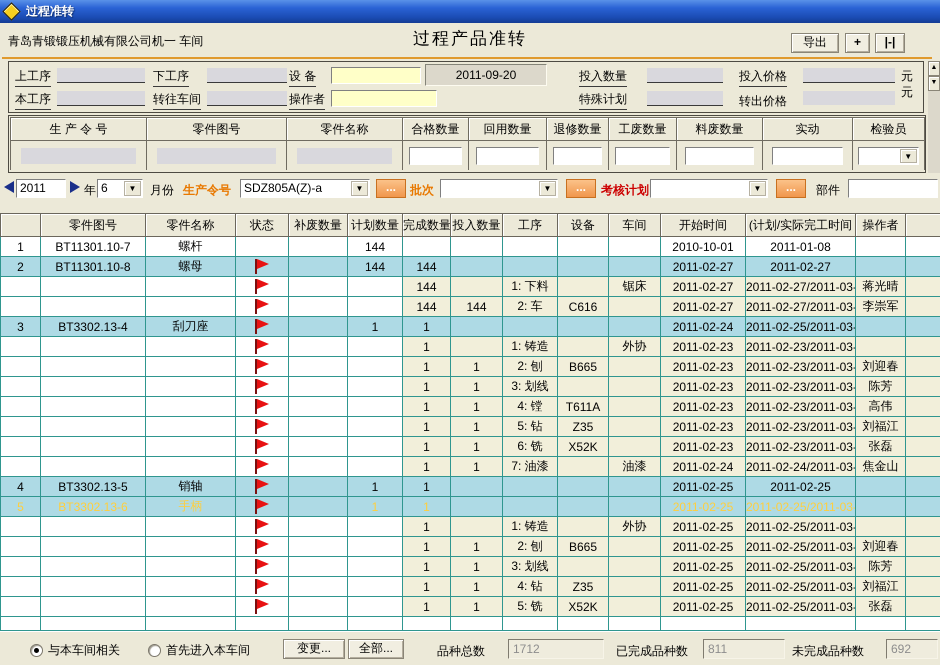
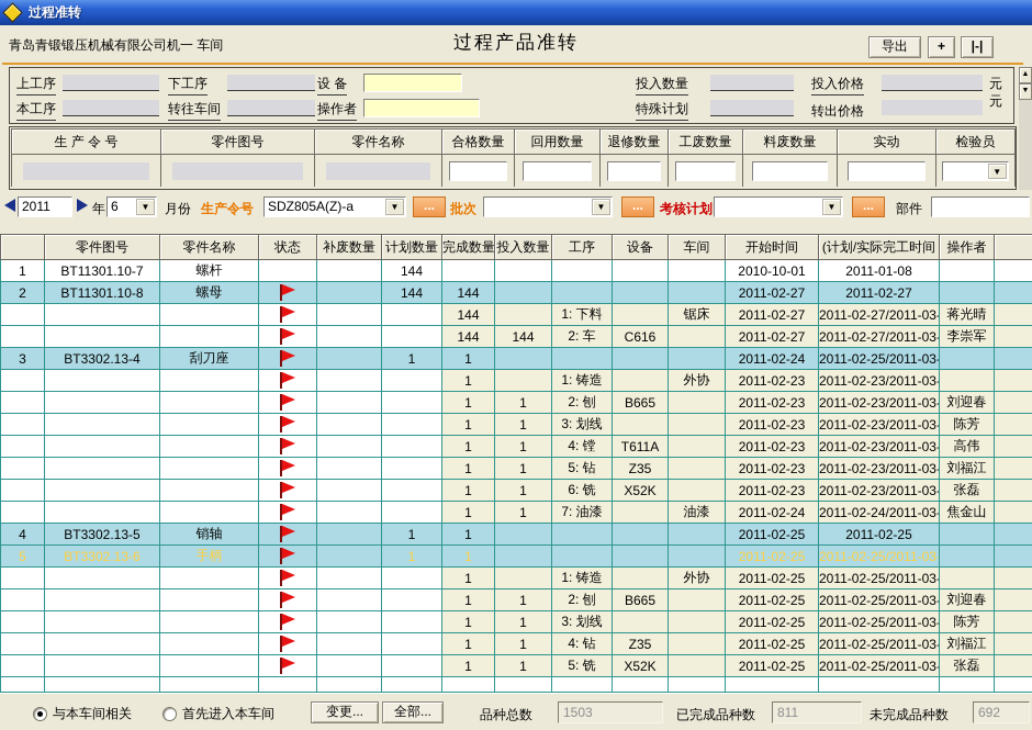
  过程准转
  青岛青锻锻压机械有限公司机一 车间
  过程产品准转
  导出
  +
  |-|
  上工序
  下工序
  设 备
- 2011-09-20
  投入数量
  投入价格
  元
  本工序
  转往车间
  操作者
  特殊计划
  转出价格
  元
  生 产 令 号	零件图号	零件名称	合格数量	回用数量	退修数量	工废数量	料废数量	实动	检验员
  									▼
  2011
  年
  6
  ▼
  月份
  生产令号
  SDZ805A(Z)-a
  ▼
  ...
  批次
  ▼
  ...
  考核计划
  ▼
  ...
  部件
  	零件图号	零件名称	状态	补废数量	计划数量	完成数量	投入数量	工序	设备	车间	开始时间	(计划/实际完工时间	操作者
  1	BT11301.10-7	螺杆			144						2010-10-01	2011-01-08
  2	BT11301.10-8	螺母			144	144					2011-02-27	2011-02-27
  						144		1: 下料		锯床	2011-02-27	2011-02-27/2011-03-	蒋光晴
  						144	144	2: 车	C616		2011-02-27	2011-02-27/2011-03-	李崇军
  3	BT3302.13-4	刮刀座			1	1					2011-02-24	2011-02-25/2011-03-
  						1		1: 铸造		外协	2011-02-23	2011-02-23/2011-03-
  						1	1	2: 刨	B665		2011-02-23	2011-02-23/2011-03-	刘迎春
  						1	1	3: 划线			2011-02-23	2011-02-23/2011-03-	陈芳
  						1	1	4: 镗	T611A		2011-02-23	2011-02-23/2011-03-	高伟
  						1	1	5: 钻	Z35		2011-02-23	2011-02-23/2011-03-	刘福江
  						1	1	6: 铣	X52K		2011-02-23	2011-02-23/2011-03-	张磊
  						1	1	7: 油漆		油漆	2011-02-24	2011-02-24/2011-03-	焦金山
  4	BT3302.13-5	销轴			1	1					2011-02-25	2011-02-25
  5	BT3302.13-6	手柄			1	1					2011-02-25	2011-02-25/2011-03-
  						1		1: 铸造		外协	2011-02-25	2011-02-25/2011-03-
  						1	1	2: 刨	B665		2011-02-25	2011-02-25/2011-03-	刘迎春
  						1	1	3: 划线			2011-02-25	2011-02-25/2011-03-	陈芳
  						1	1	4: 钻	Z35		2011-02-25	2011-02-25/2011-03-	刘福江
  						1	1	5: 铣	X52K		2011-02-25	2011-02-25/2011-03-	张磊
  与本车间相关
  首先进入本车间
  变更...
  全部...
  品种总数
- 1712
+ 1503
  已完成品种数
  811
  未完成品种数
  692
